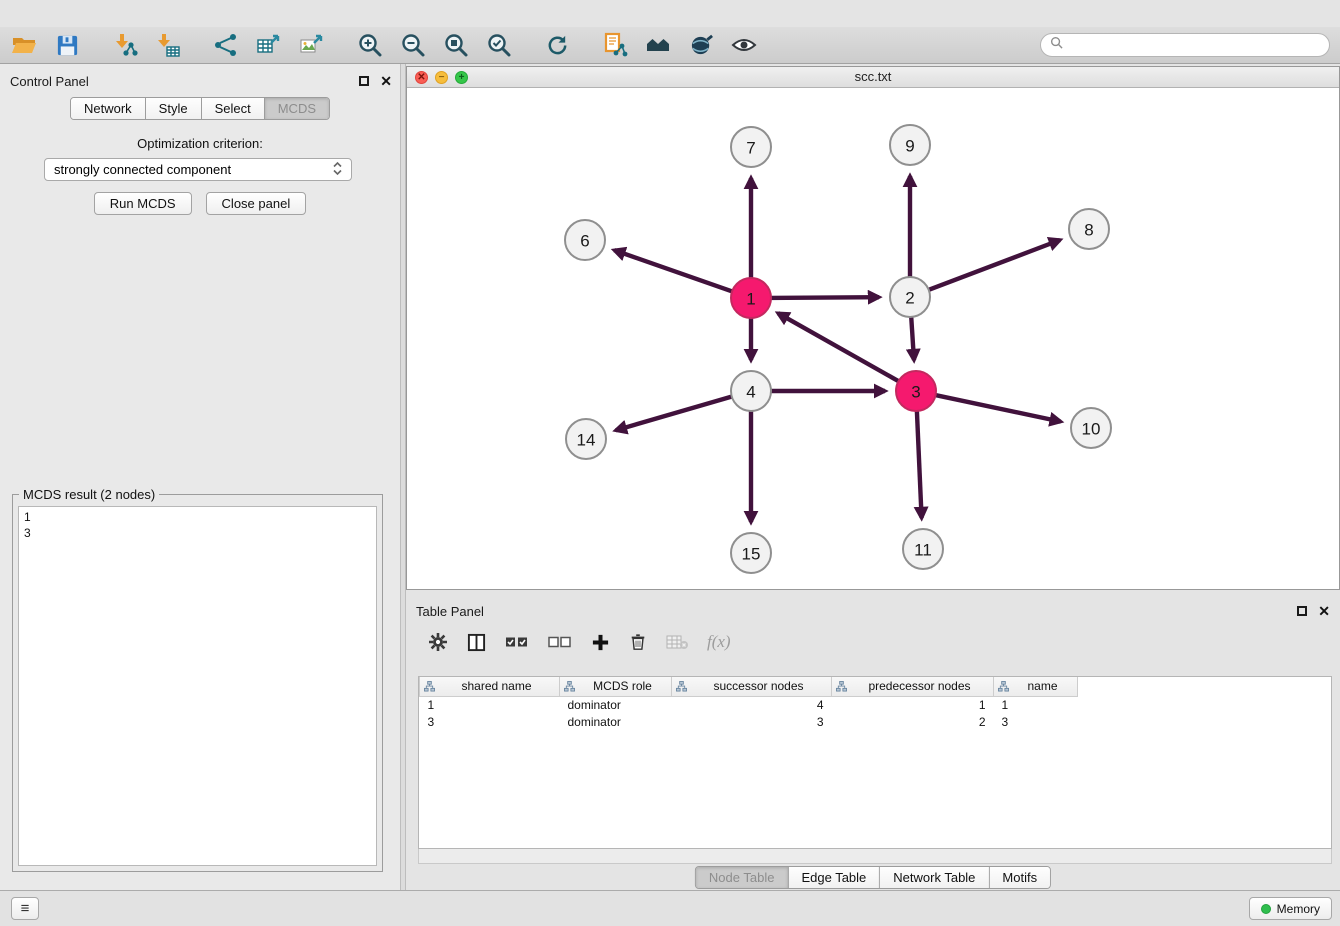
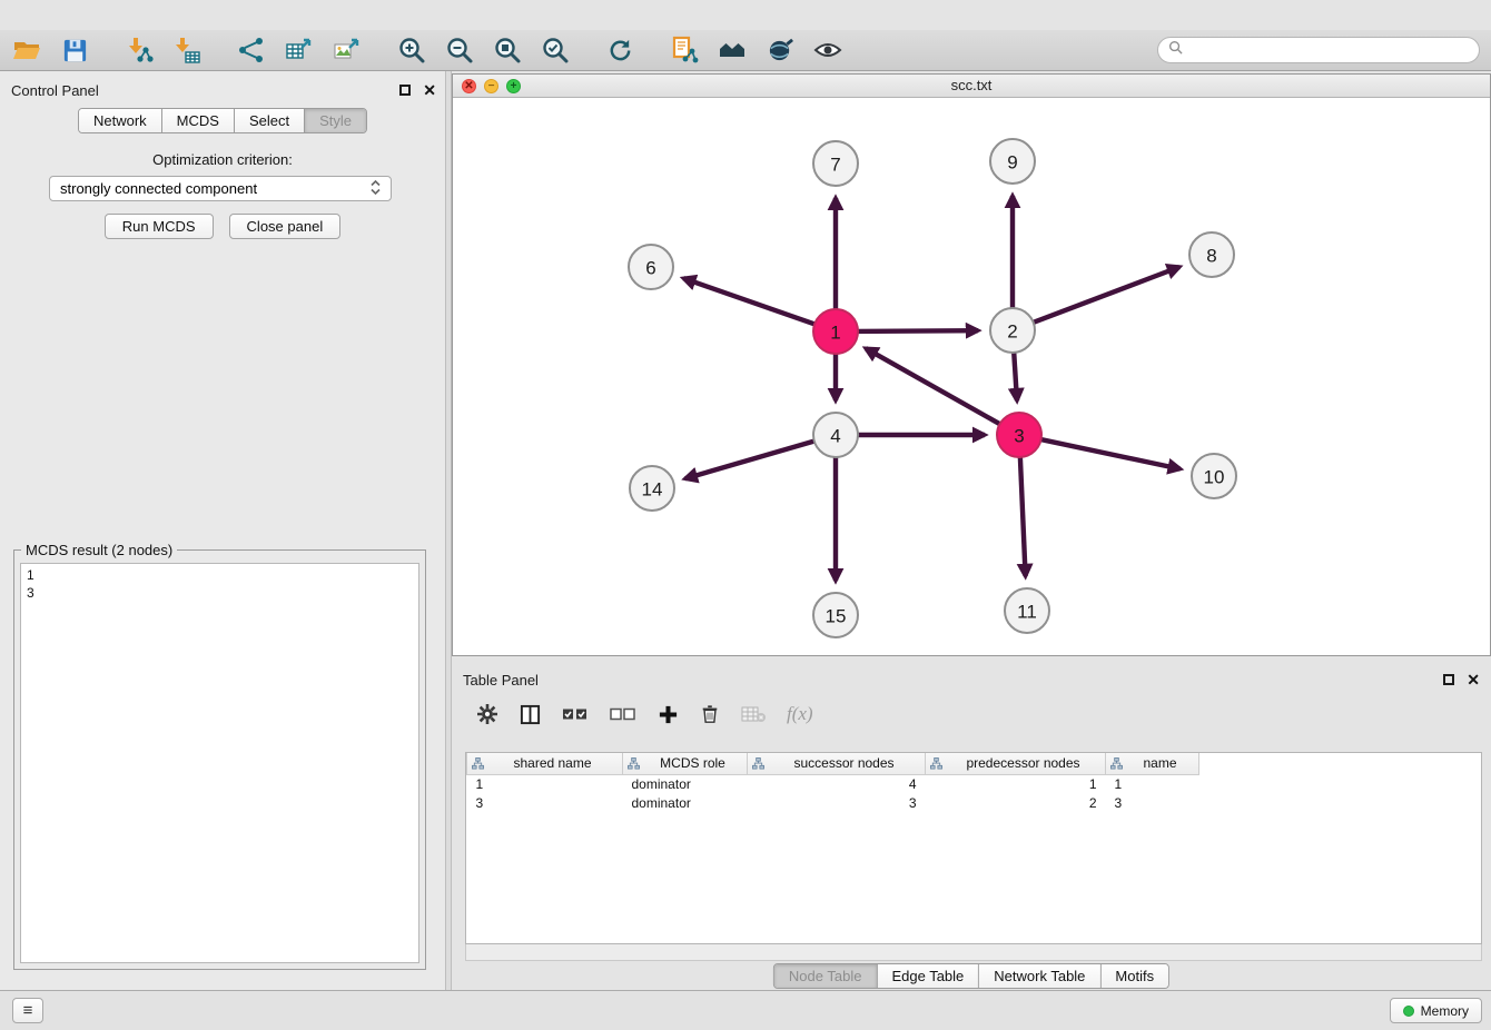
  Control Panel
  ✕
  Network
- Style
+ MCDS
  Select
- MCDS
+ Style
  Optimization criterion:
  strongly connected component
  Run MCDS
  Close panel
  MCDS result (2 nodes)
  1
  3
  ✕
  −
  +
  scc.txt
  7
  9
  6
  8
  1
  2
  4
  3
  14
  10
  15
  11
  Table Panel
  ✕
  f(x)
  shared name	MCDS role	successor nodes	predecessor nodes	name
  1	dominator	4	1	1
  3	dominator	3	2	3
  Node Table
  Edge Table
  Network Table
  Motifs
  ≡
  Memory
